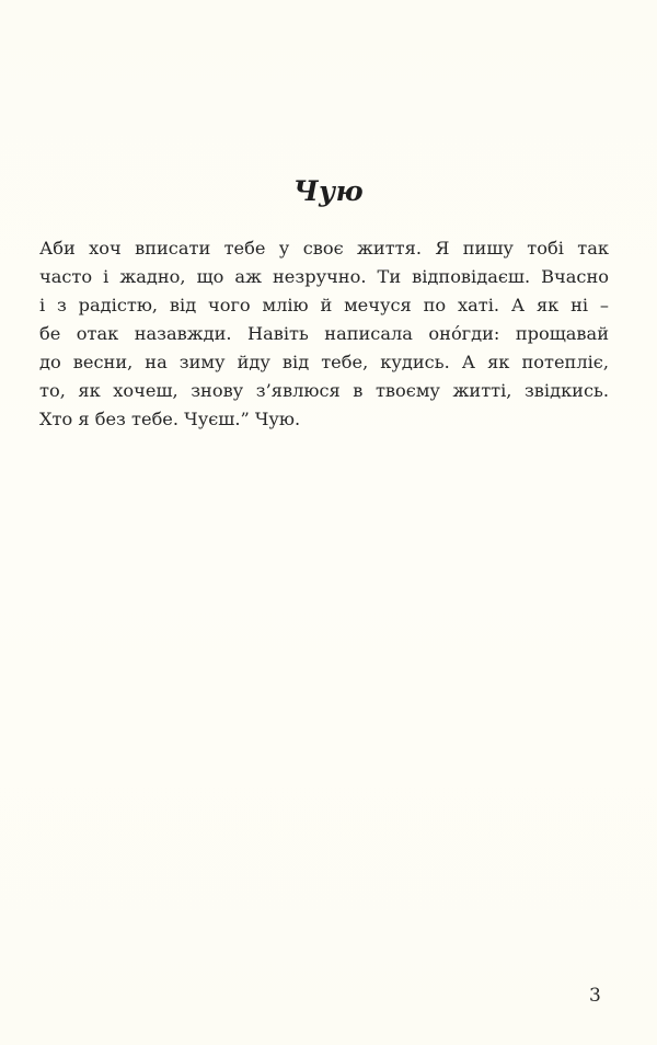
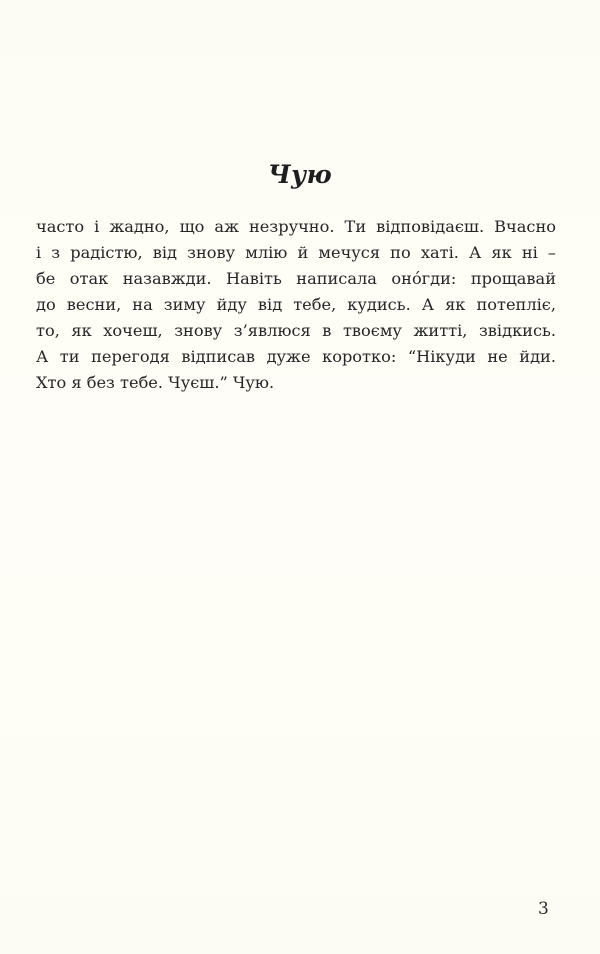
  Чую
- Аби хоч вписати тебе у своє життя. Я пишу тобі так
  часто і жадно, що аж незручно. Ти відповідаєш. Вчасно
- і з радістю, від чого млію й мечуся по хаті. А як ні –
+ і з радістю, від знову млію й мечуся по хаті. А як ні –
  бе отак назавжди. Навіть написала оно́гди: прощавай
  до весни, на зиму йду від тебе, кудись. А як потепліє,
  то, як хочеш, знову з’явлюся в твоєму житті, звідкись.
+ А ти перегодя відписав дуже коротко: “Нікуди не йди.
  Хто я без тебе. Чуєш.” Чую.
  3
